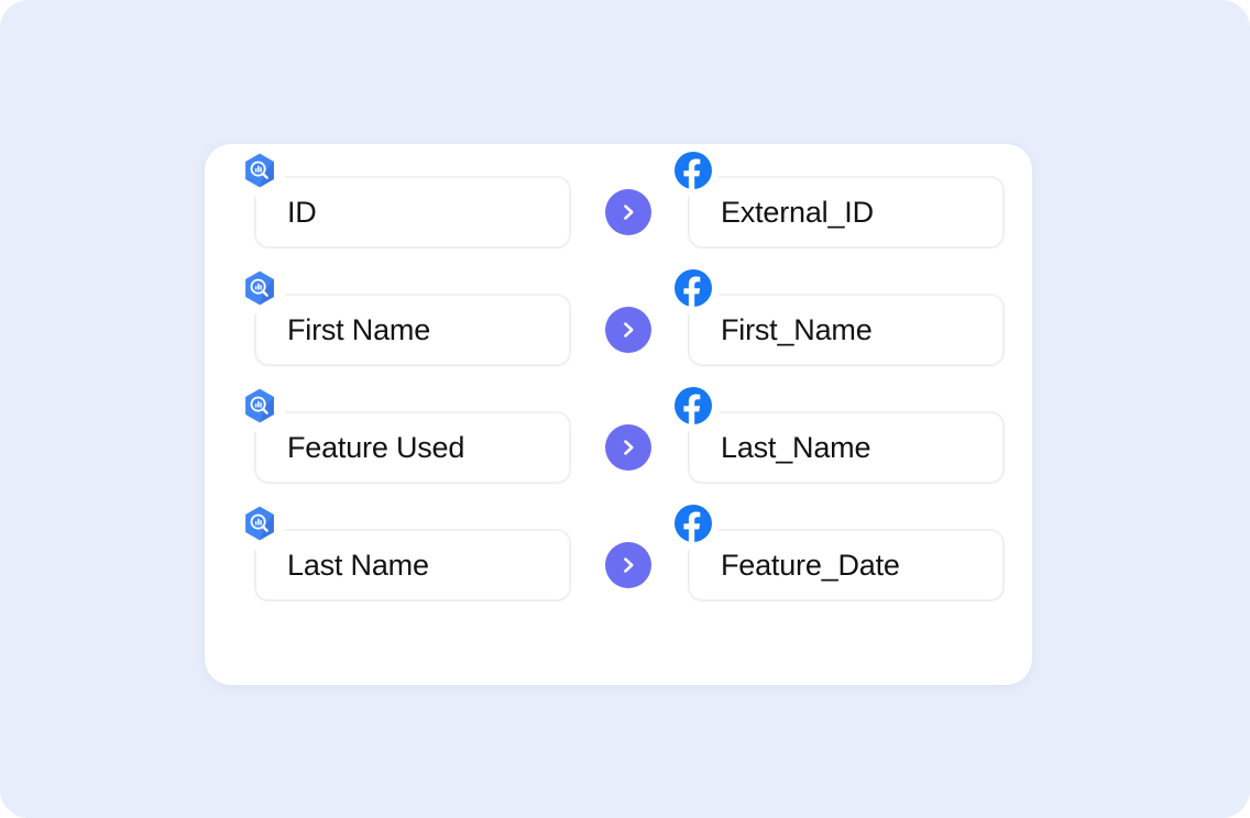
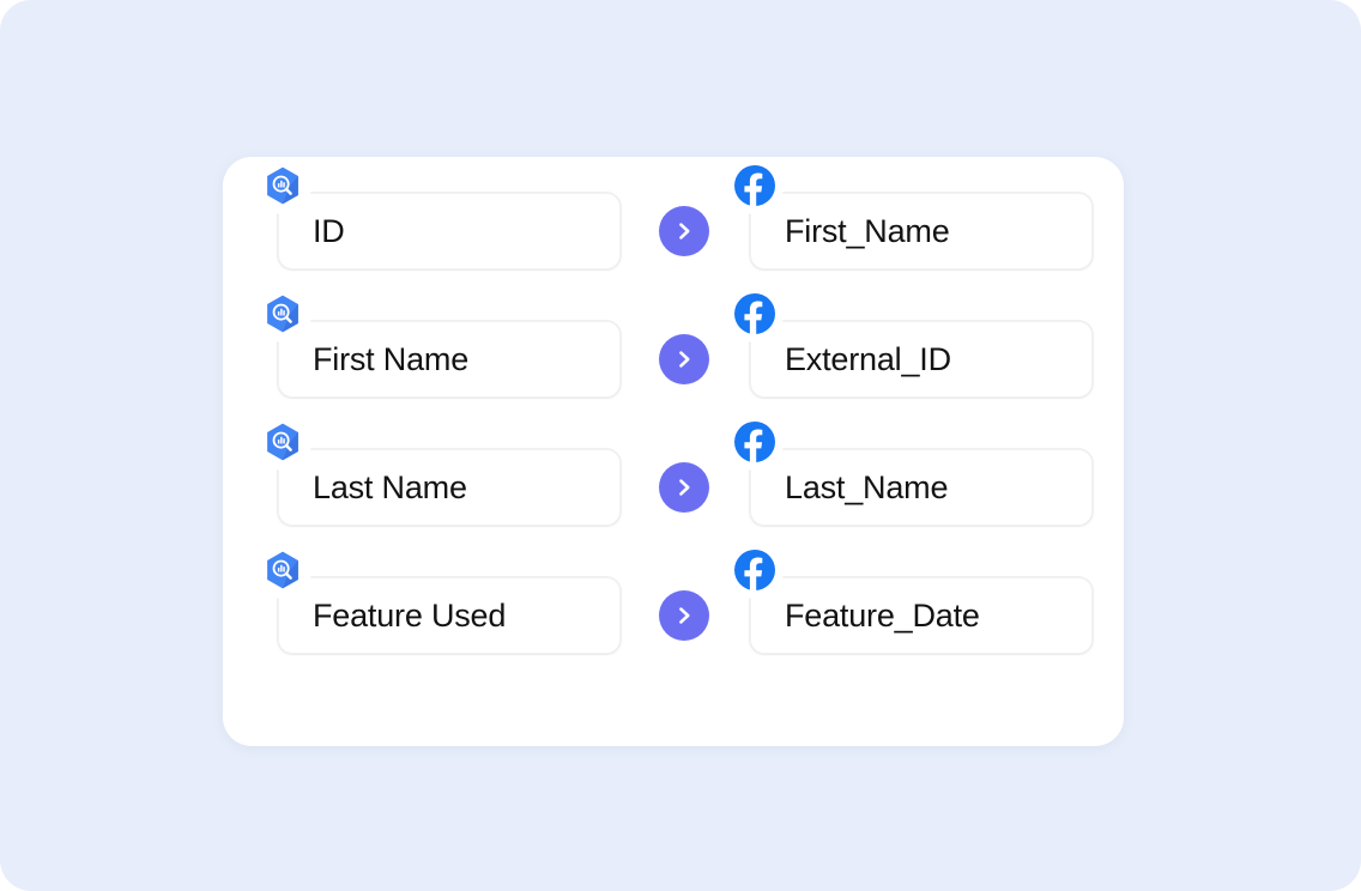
  ID
- External_ID
+ First_Name
  First Name
- First_Name
+ External_ID
- Feature Used
+ Last Name
  Last_Name
- Last Name
+ Feature Used
  Feature_Date
